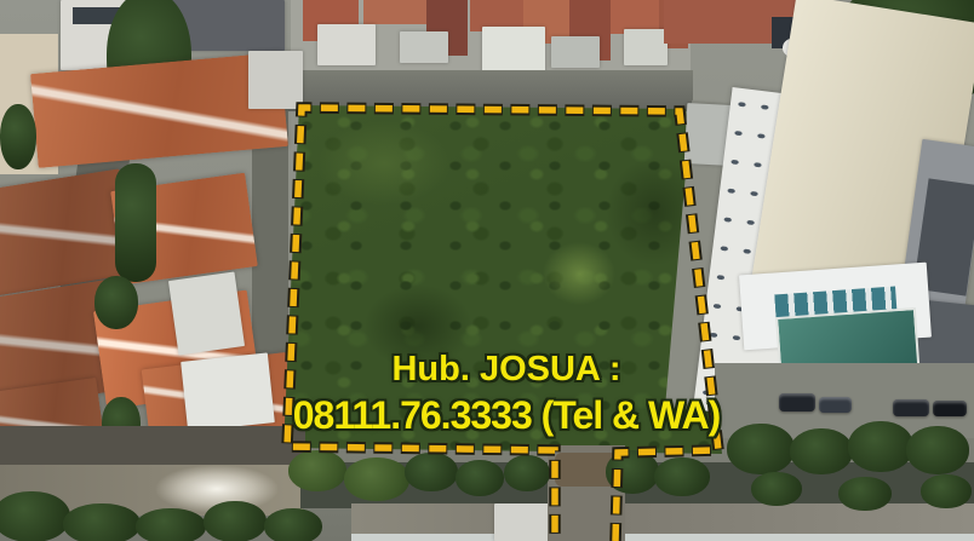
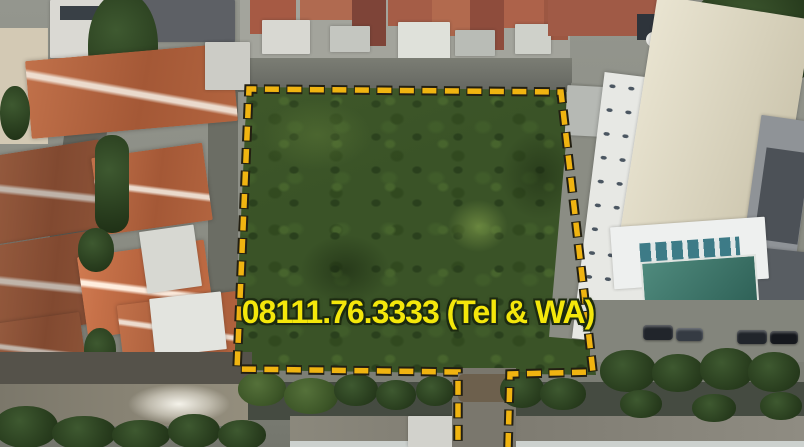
- Hub. JOSUA :
  08111.76.3333 (Tel & WA)
